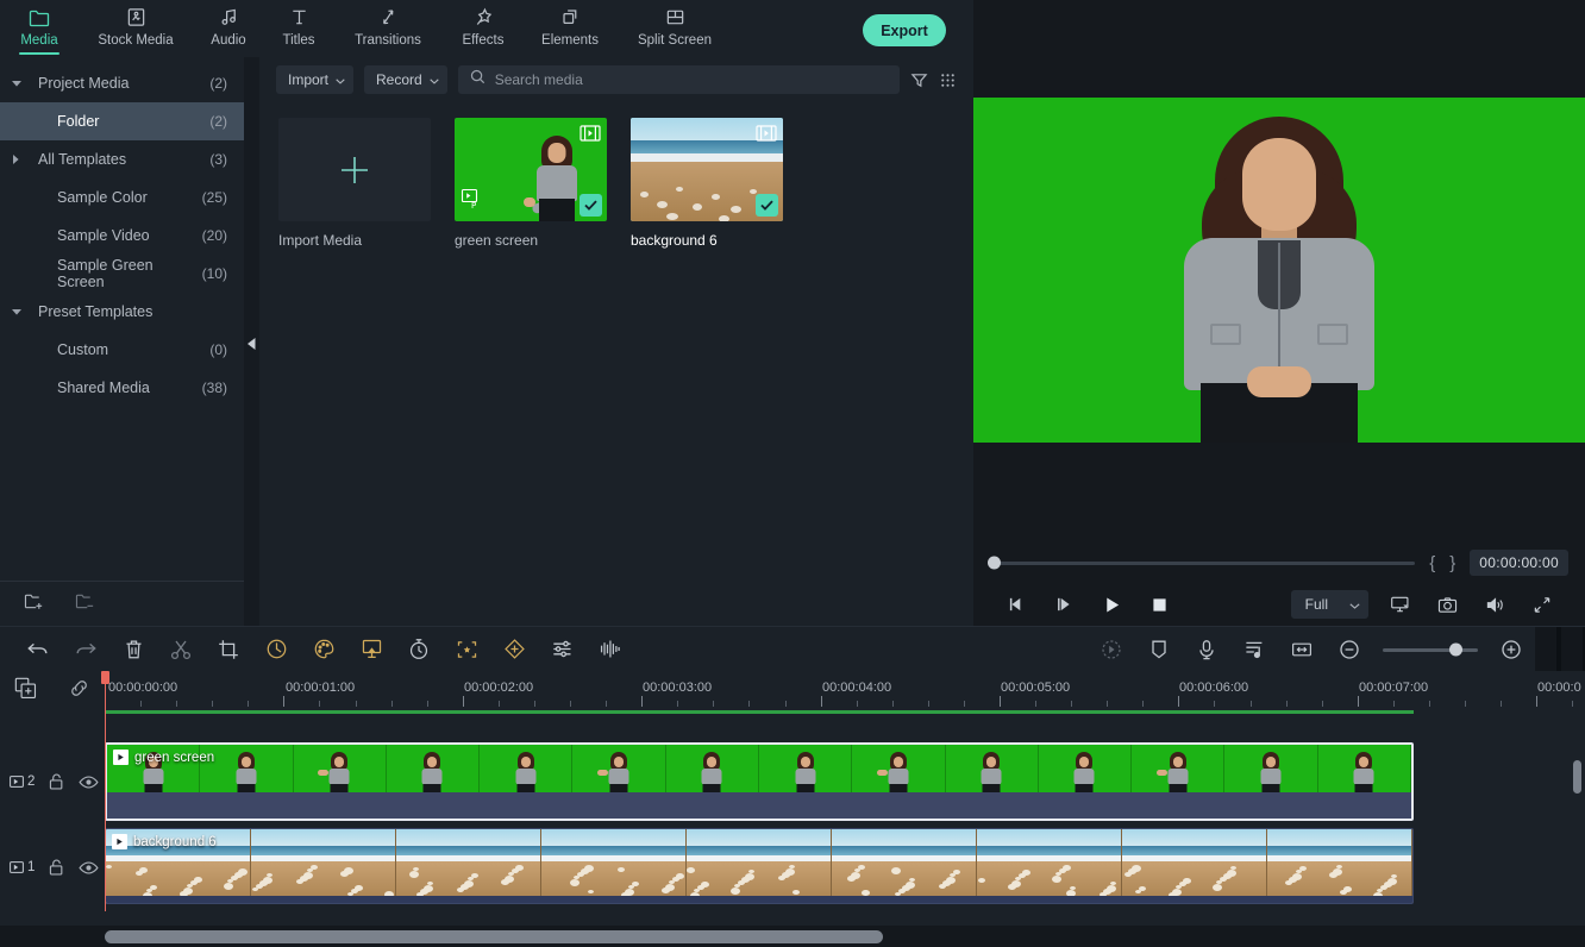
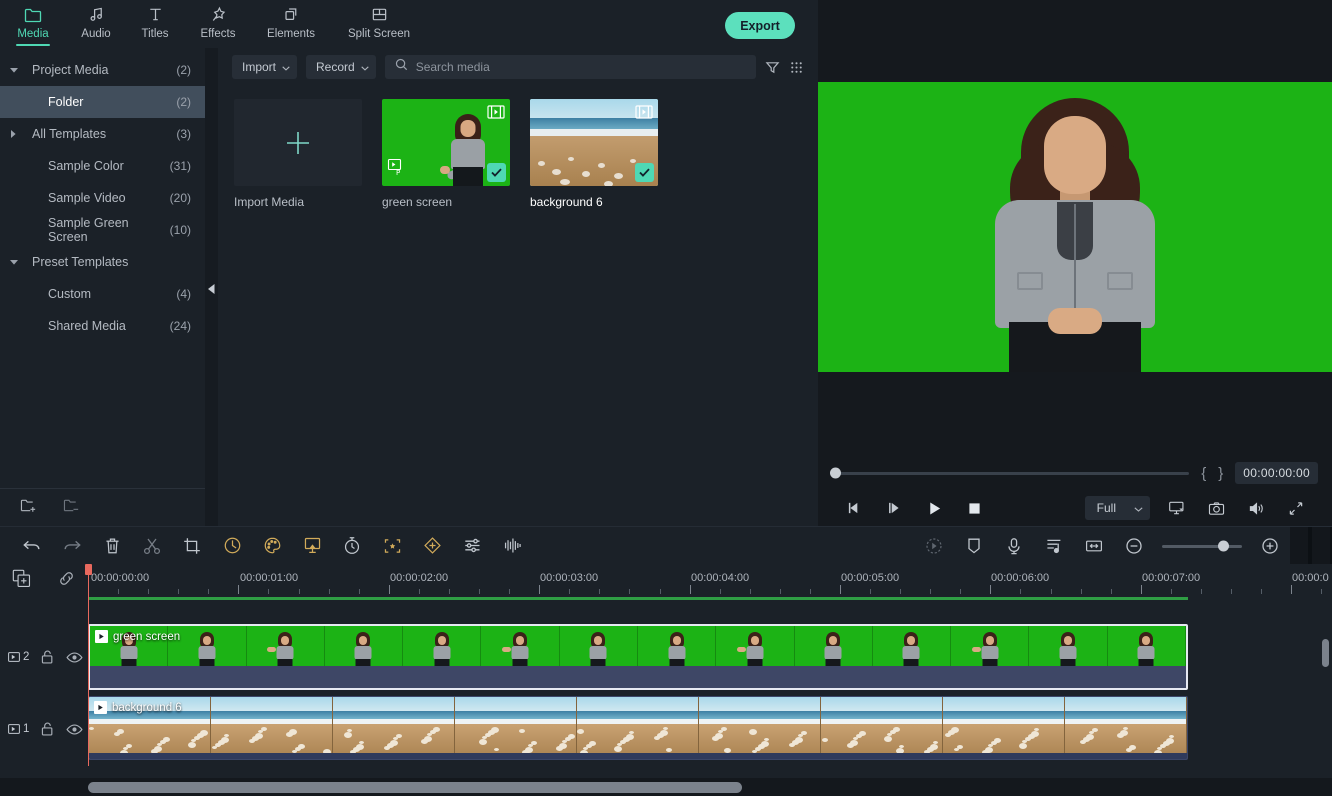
  Media
- Stock Media
  Audio
  Titles
- Transitions
  Effects
  Elements
  Split Screen
  Export
  Project Media
  (2)
  Folder
  (2)
  All Templates
  (3)
  Sample Color
- (25)
+ (31)
  Sample Video
  (20)
  Sample Green Screen
  (10)
  Preset Templates
  Custom
- (0)
+ (4)
  Shared Media
- (38)
+ (24)
  Import
  Record
  Search media
  Import Media
  P
  green screen
  background 6
  {
  }
  00:00:00:00
  Full
  00:00:00:00
  00:00:01:00
  00:00:02:00
  00:00:03:00
  00:00:04:00
  00:00:05:00
  00:00:06:00
  00:00:07:00
  00:00:0
  2
  green screen
  1
  background 6
